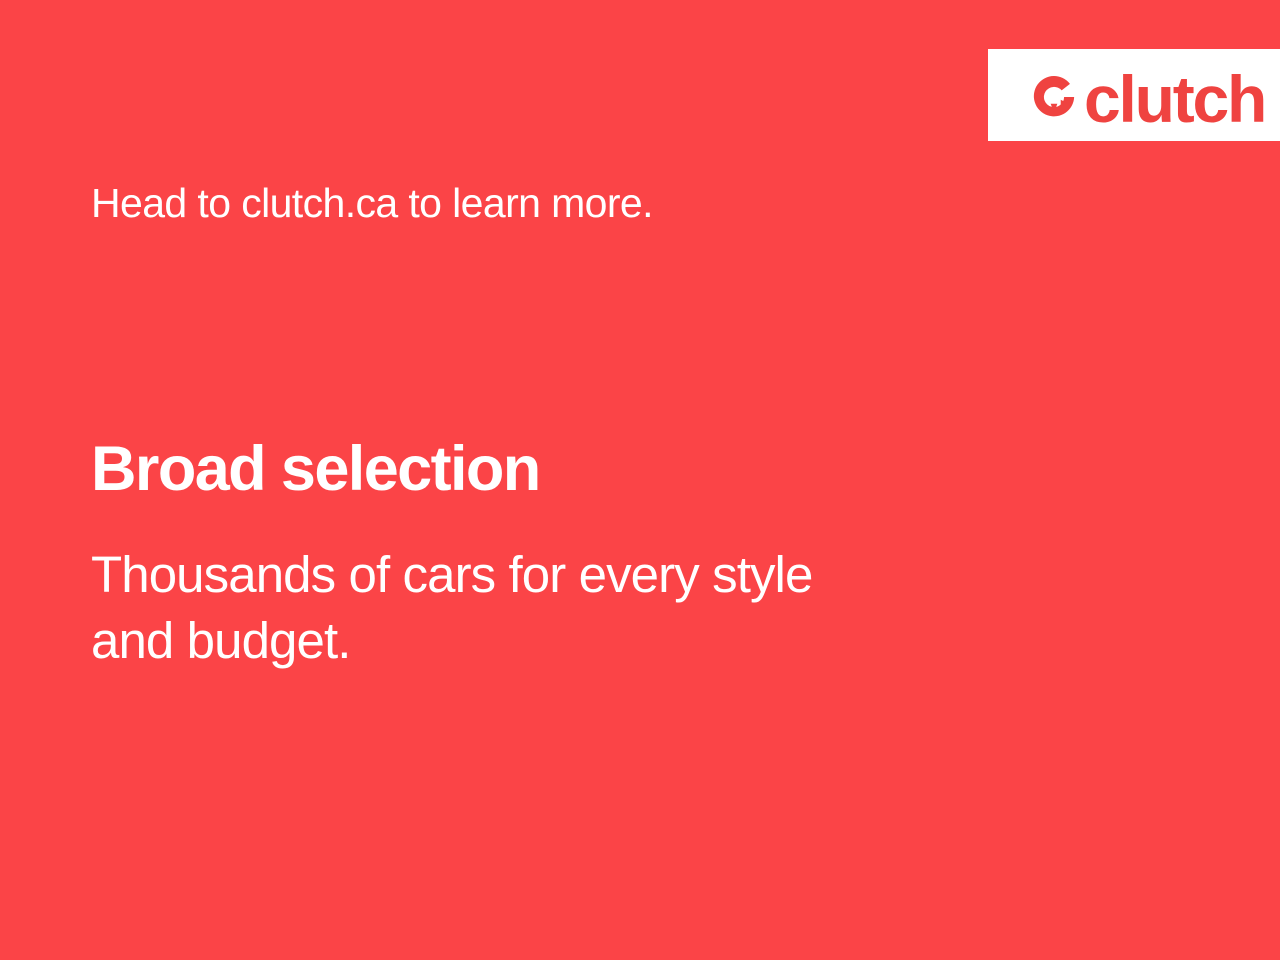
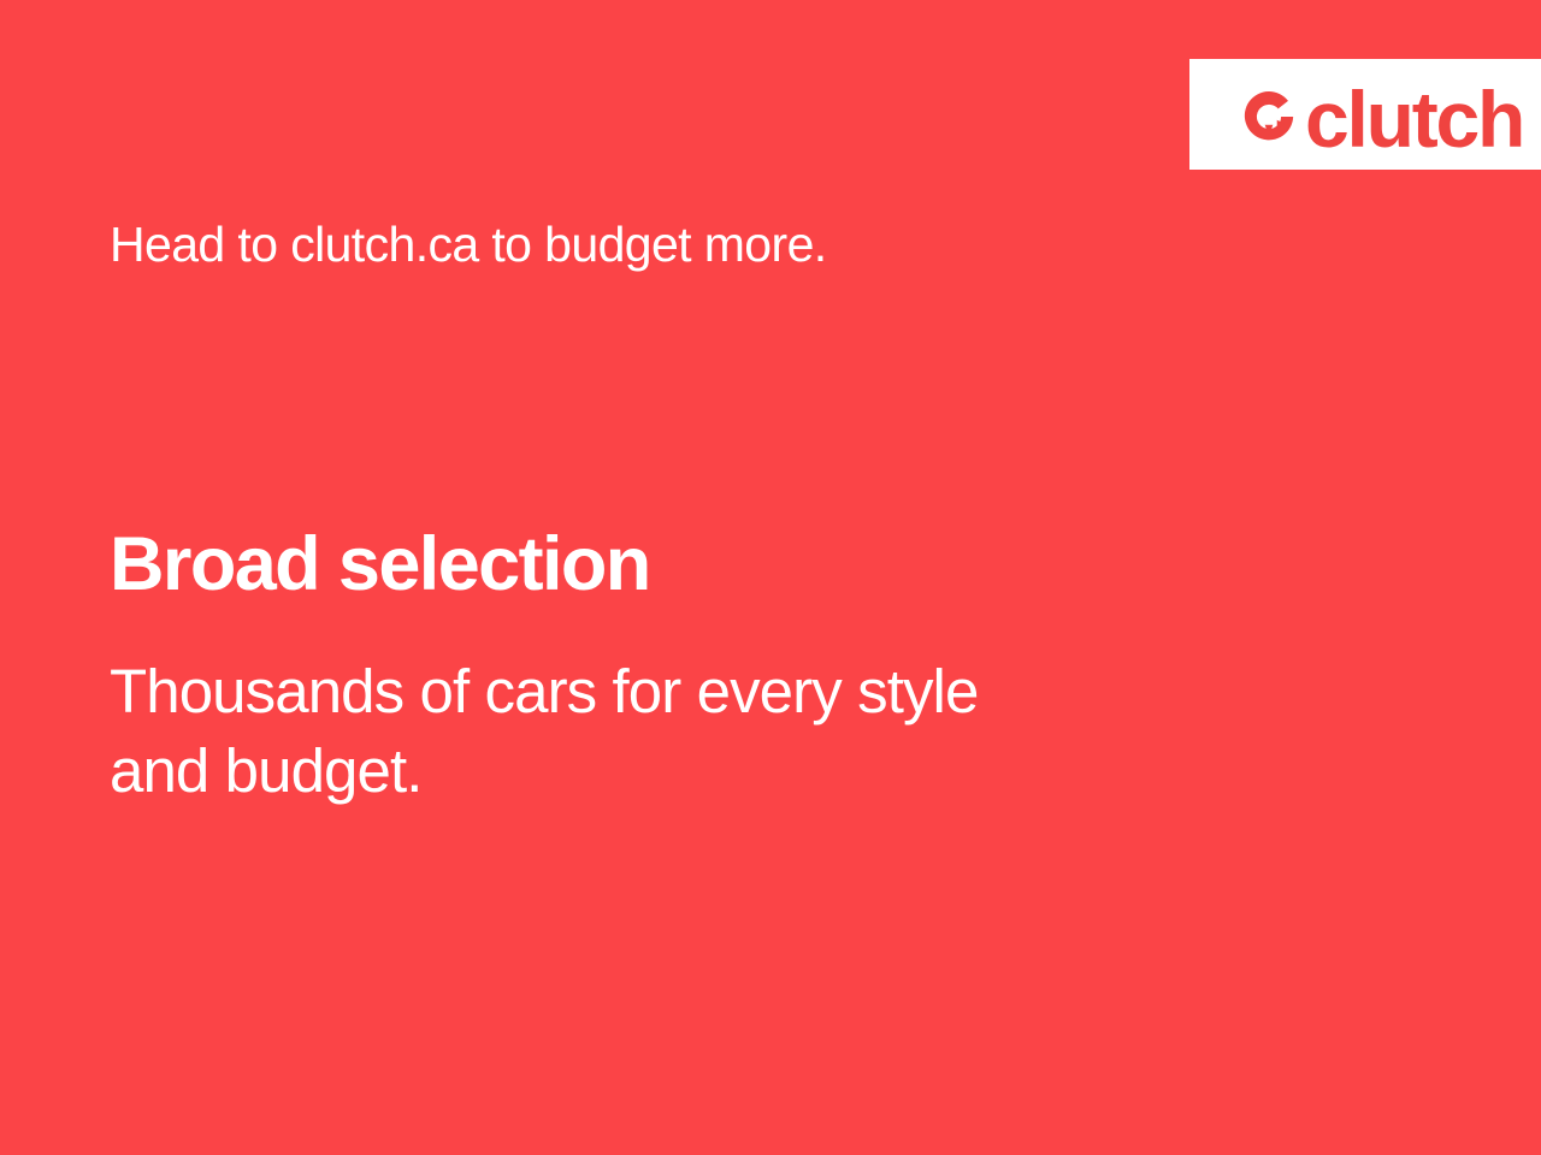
  clutch
- Head to clutch.ca to learn more.
+ Head to clutch.ca to budget more.
  Broad selection
  Thousands of cars for every style
  and budget.
